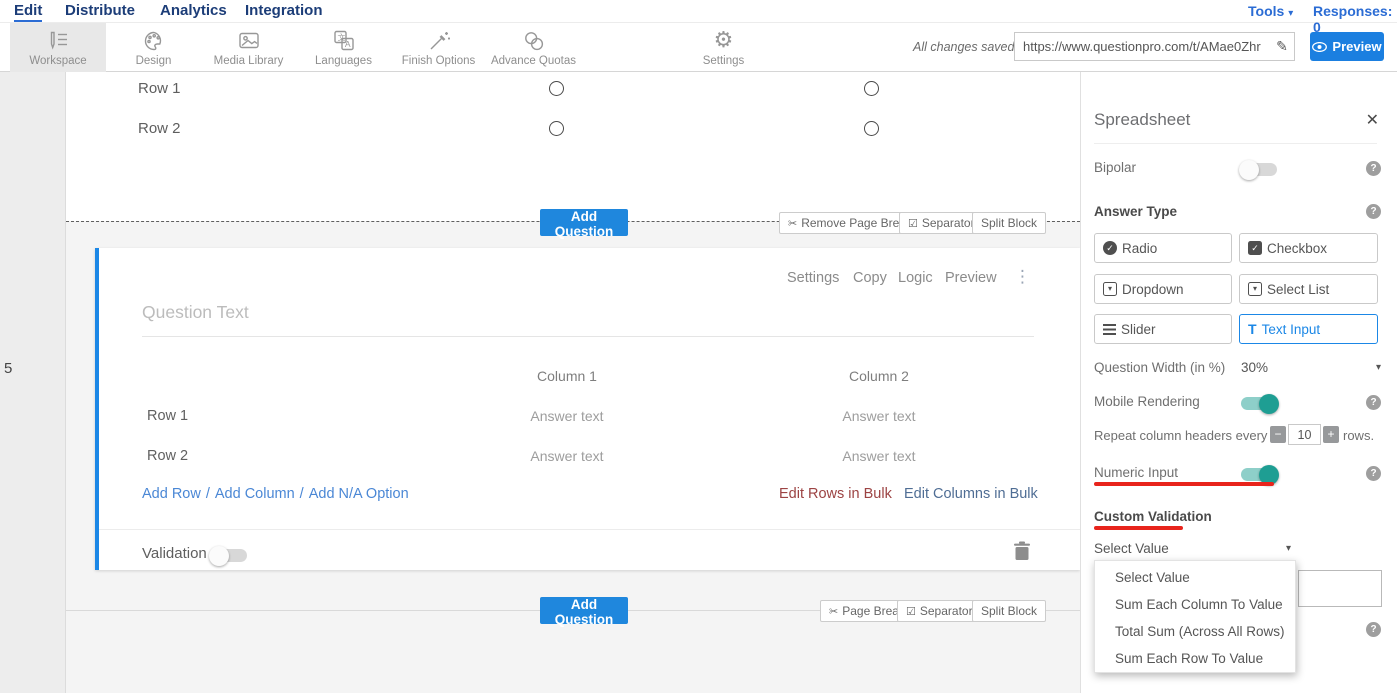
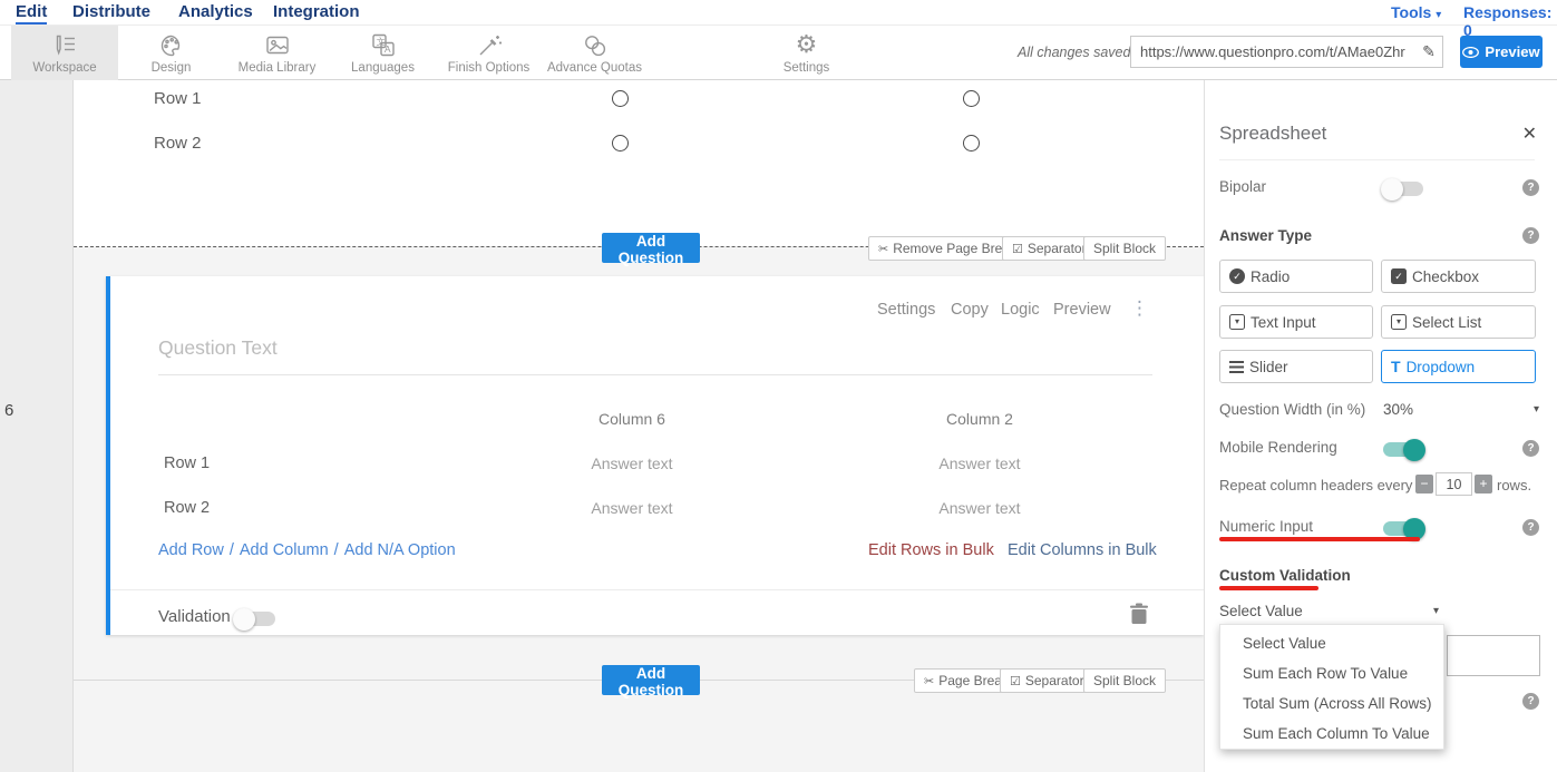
  Edit
  Distribute
  Analytics
  Integration
  Tools ▾
  Responses: 0
  Workspace
  Design
  Media Library
  文
  A
  Languages
  Finish Options
  Advance Quotas
  ⚙
  Settings
  All changes saved
  https://www.questionpro.com/t/AMae0Zhr
  ✎
  Preview
- 5
+ 6
  Row 1
  Row 2
  Add Question
  ✂
  Remove Page Bre
  ☑
  Separato
  Split Block
  Settings
  Copy
  Logic
  Preview
  ⋮
  Question Text
- Column 1
+ Column 6
  Column 2
  Row 1
  Answer text
  Answer text
  Row 2
  Answer text
  Answer text
  Add Row
  /
  Add Column
  /
  Add N/A Option
  Edit Rows in Bulk
  Edit Columns in Bulk
  Validation
  Add Question
  ✂
  Page Brea
  ☑
  Separator
  Split Block
  Spreadsheet
  ✕
  Bipolar
  ?
  Answer Type
  ?
  ✓
  Radio
  ✓
  Checkbox
  ▾
- Dropdown
+ Text Input
  ▾
  Select List
  Slider
  T
- Text Input
+ Dropdown
  Question Width (in %)
  30%
  ▾
  Mobile Rendering
  ?
  Repeat column headers every
  −
  10
  +
  rows.
  Numeric Input
  ?
  Custom Validation
  Select Value
  ▾
  ?
  Select Value
- Sum Each Column To Value
+ Sum Each Row To Value
  Total Sum (Across All Rows)
- Sum Each Row To Value
+ Sum Each Column To Value
